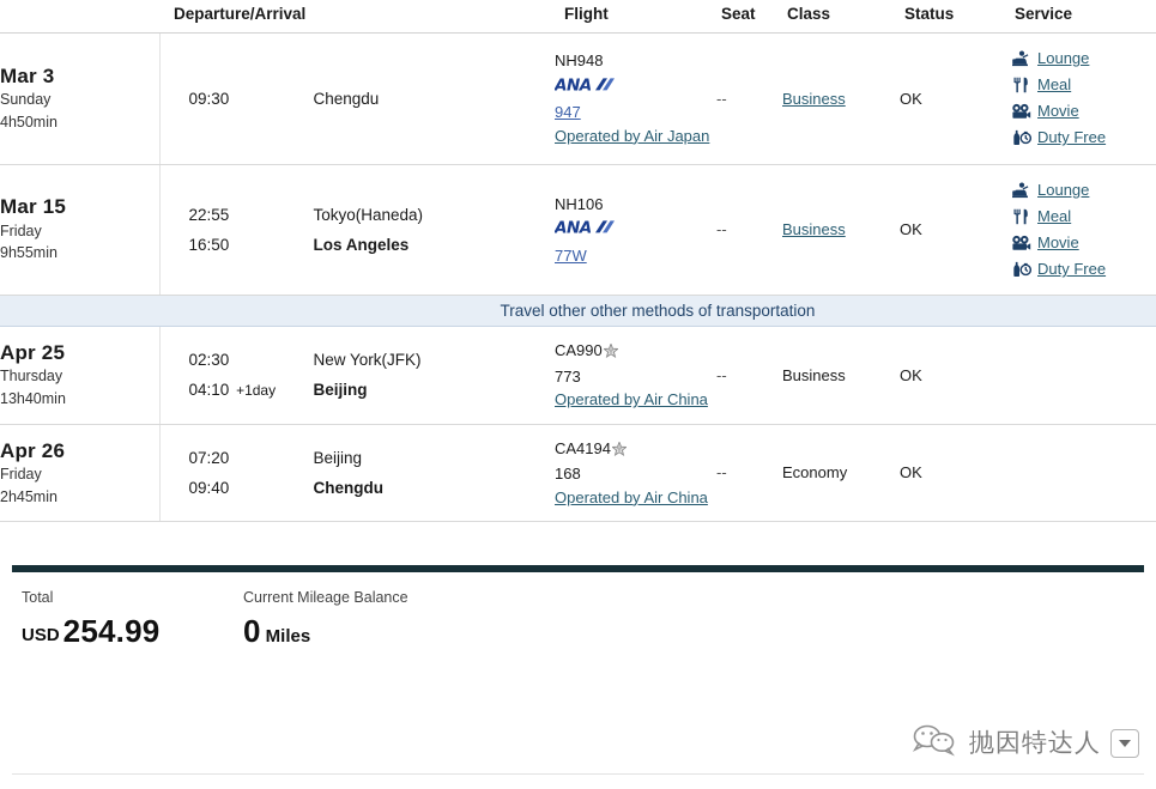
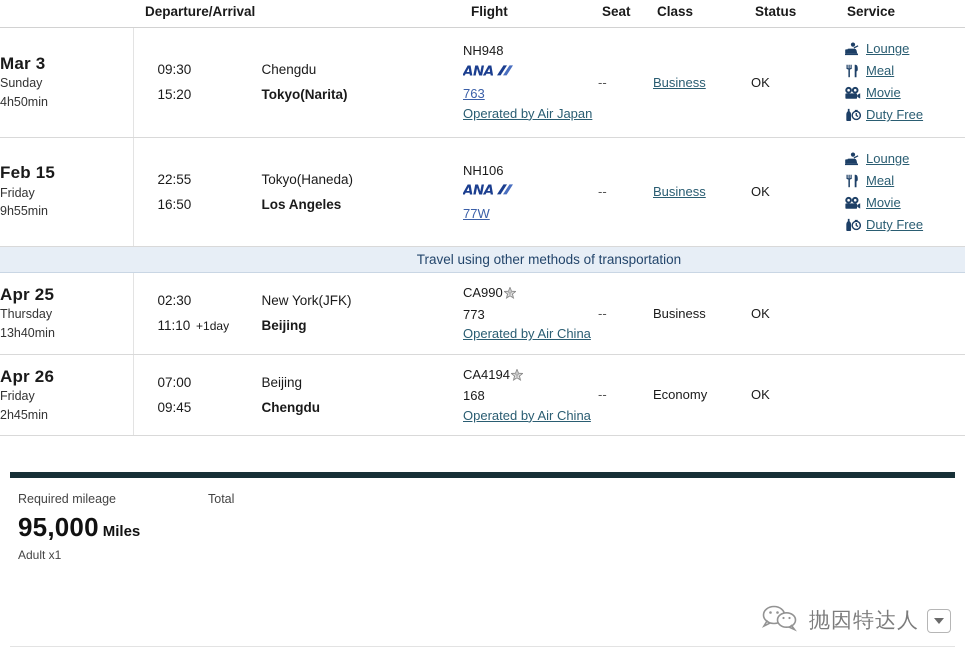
  	Departure/Arrival	Flight	Seat	Class	Status	Service
  Mar 3Sunday4h50min
  09:30	Chengdu
+ 15:20	Tokyo(Narita)
- 		NH948 ANA947Operated by Air Japan	--	Business	OK	LoungeMealMovieDuty Free
+ 		NH948 ANA763Operated by Air Japan	--	Business	OK	LoungeMealMovieDuty Free
- Mar 15Friday9h55min
+ Feb 15Friday9h55min
  22:55	Tokyo(Haneda)
  16:50	Los Angeles
  		NH106 ANA77W	--	Business	OK	LoungeMealMovieDuty Free
- Travel other other methods of transportation
+ Travel using other methods of transportation
  Apr 25Thursday13h40min
  02:30	New York(JFK)
- 04:10 +1day	Beijing
+ 11:10 +1day	Beijing
  		CA990773Operated by Air China	--	Business	OK
  Apr 26Friday2h45min
- 07:20	Beijing
+ 07:00	Beijing
- 09:40	Chengdu
+ 09:45	Chengdu
  		CA4194168Operated by Air China	--	Economy	OK
+ Required mileage
+ 95,000 Miles
+ Adult x1
  Total
- USD 254.99
- Current Mileage Balance
- 0 Miles
  抛因特达人
